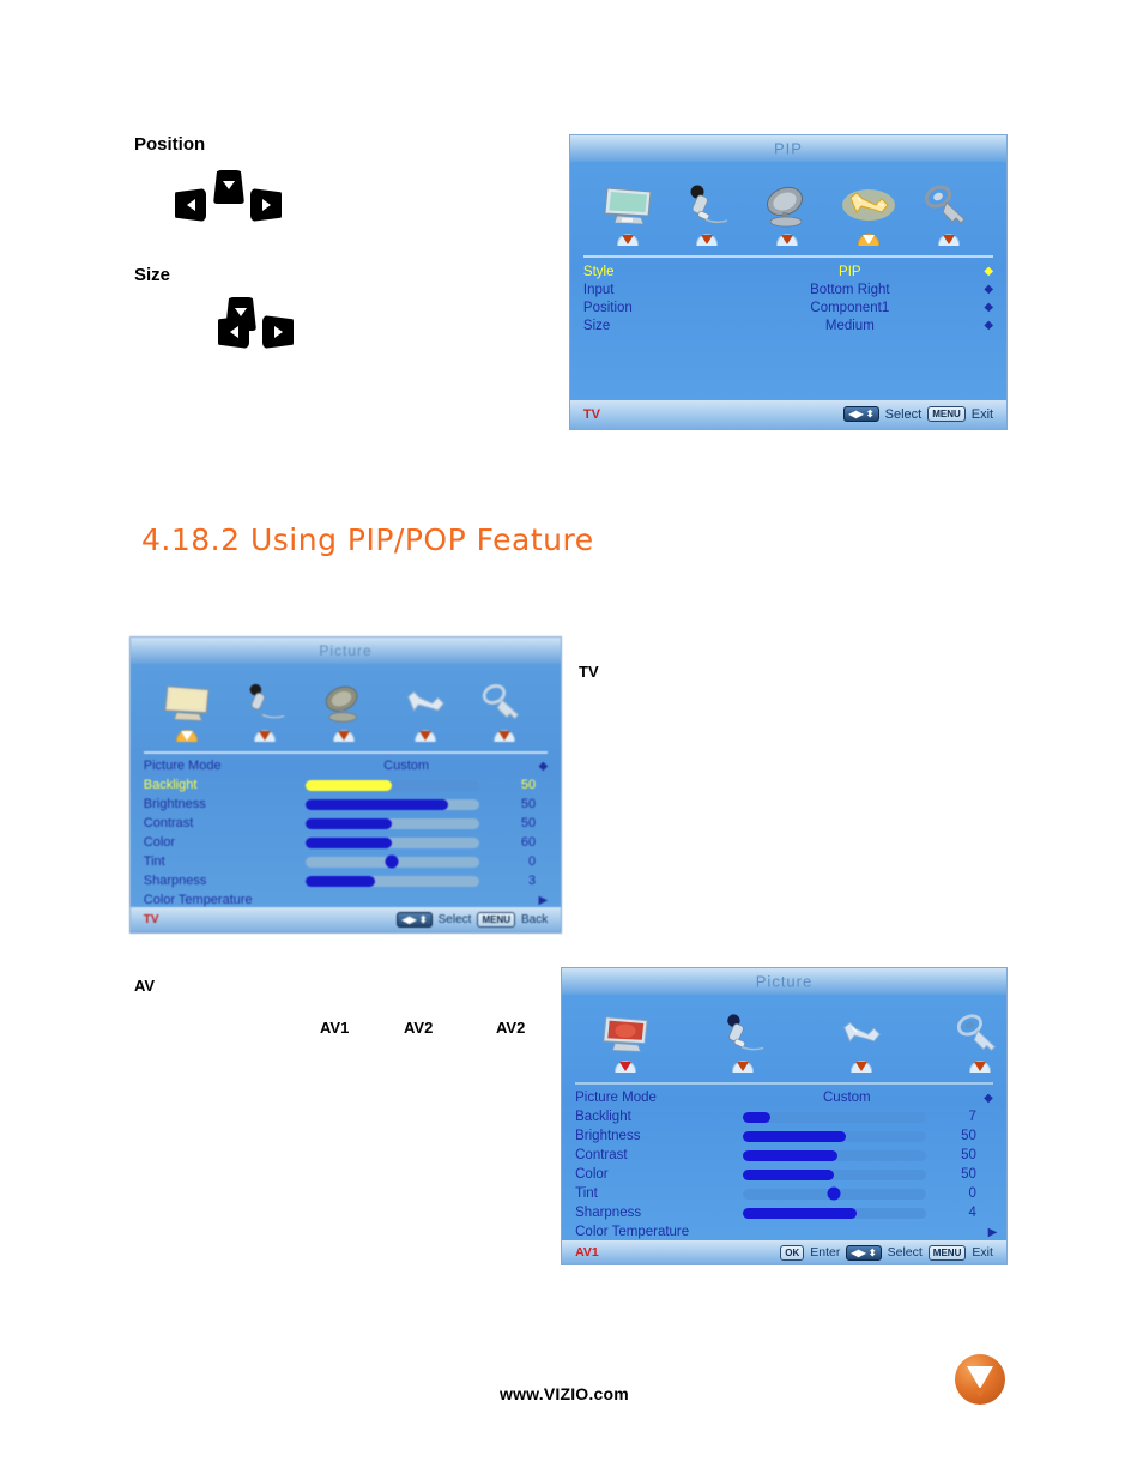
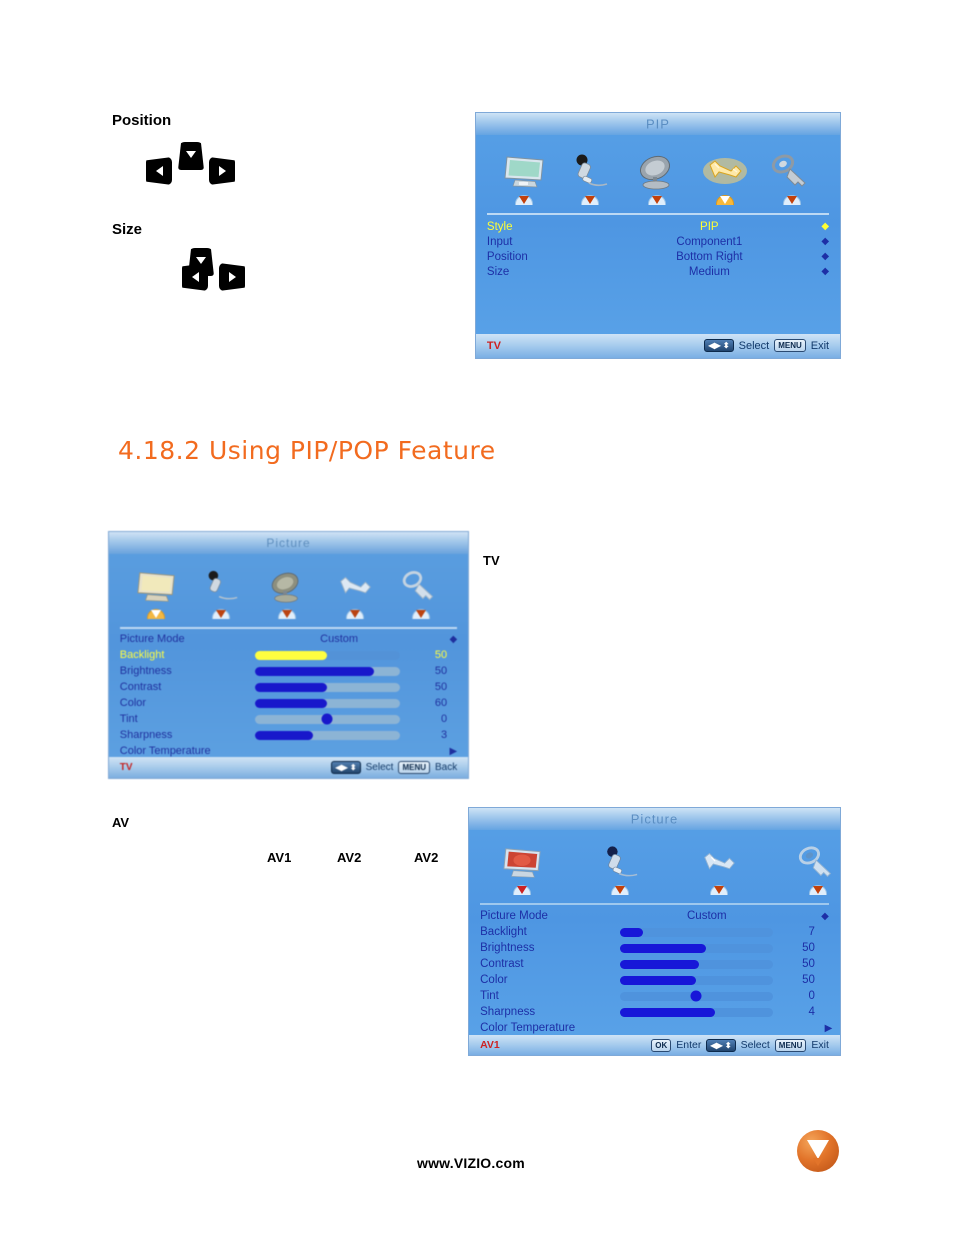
  Position
  Size
  PIP
  Style
  PIP
  ◆
  Input
- Bottom Right
+ Component1
  ◆
  Position
- Component1
+ Bottom Right
  ◆
  Size
  Medium
  ◆
  TV
  ◀▶ ⬍
  Select
  MENU
  Exit
  4.18.2 Using PIP/POP Feature
  Picture
  Picture Mode
  Custom
  ◆
  Backlight
  50
  Brightness
  50
  Contrast
  50
  Color
  60
  Tint
  0
  Sharpness
  3
  Color Temperature
  ▶
  TV
  ◀▶ ⬍
  Select
  MENU
  Back
  TV
  AV
  AV1
  AV2
  AV2
  Picture
  Picture Mode
  Custom
  ◆
  Backlight
  7
  Brightness
  50
  Contrast
  50
  Color
  50
  Tint
  0
  Sharpness
  4
  Color Temperature
  ▶
  AV1
  OK
  Enter
  ◀▶ ⬍
  Select
  MENU
  Exit
  www.VIZIO.com
